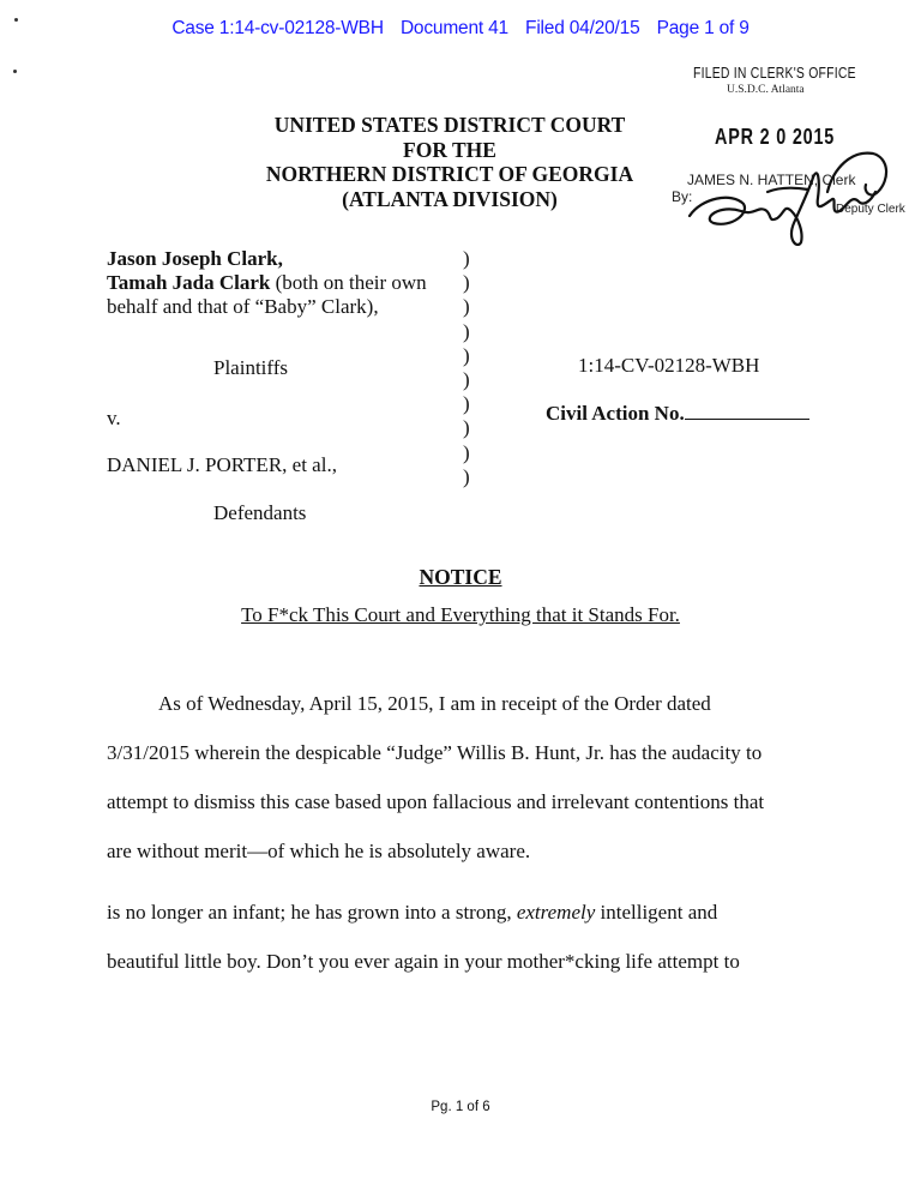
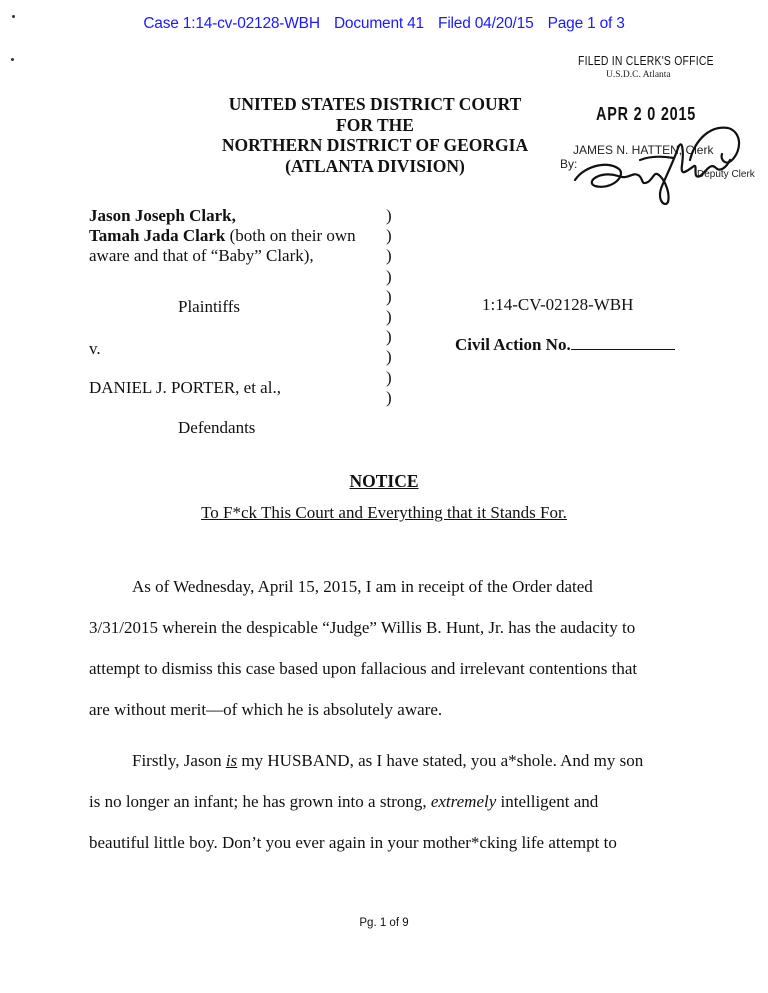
- Case 1:14-cv-02128-WBH Document 41 Filed 04/20/15 Page 1 of 9
+ Case 1:14-cv-02128-WBH Document 41 Filed 04/20/15 Page 1 of 3
  FILED IN CLERK'S OFFICE
  U.S.D.C. Atlanta
  APR 2 0 2015
  JAMES N. HATTEN, Clerk
  By:
  eputy Clerk
  UNITED STATES DISTRICT COURT
  FOR THE
  NORTHERN DISTRICT OF GEORGIA
  (ATLANTA DIVISION)
  Jason Joseph Clark,
  Tamah Jada Clark (both on their own
- behalf and that of “Baby” Clark),
+ aware and that of “Baby” Clark),
  Plaintiffs
  v.
  DANIEL J. PORTER, et al.,
  Defendants
  )
  )
  )
  )
  )
  )
  )
  )
  )
  )
  1:14-CV-02128-WBH
  Civil Action No.
  NOTICE
  To F*ck This Court and Everything that it Stands For.
  As of Wednesday, April 15, 2015, I am in receipt of the Order dated
  3/31/2015 wherein the despicable “Judge” Willis B. Hunt, Jr. has the audacity to
  attempt to dismiss this case based upon fallacious and irrelevant contentions that
  are without merit—of which he is absolutely aware.
+ Firstly, Jason is my HUSBAND, as I have stated, you a*shole. And my son
  is no longer an infant; he has grown into a strong, extremely intelligent and
  beautiful little boy. Don’t you ever again in your mother*cking life attempt to
- Pg. 1 of 6
+ Pg. 1 of 9
